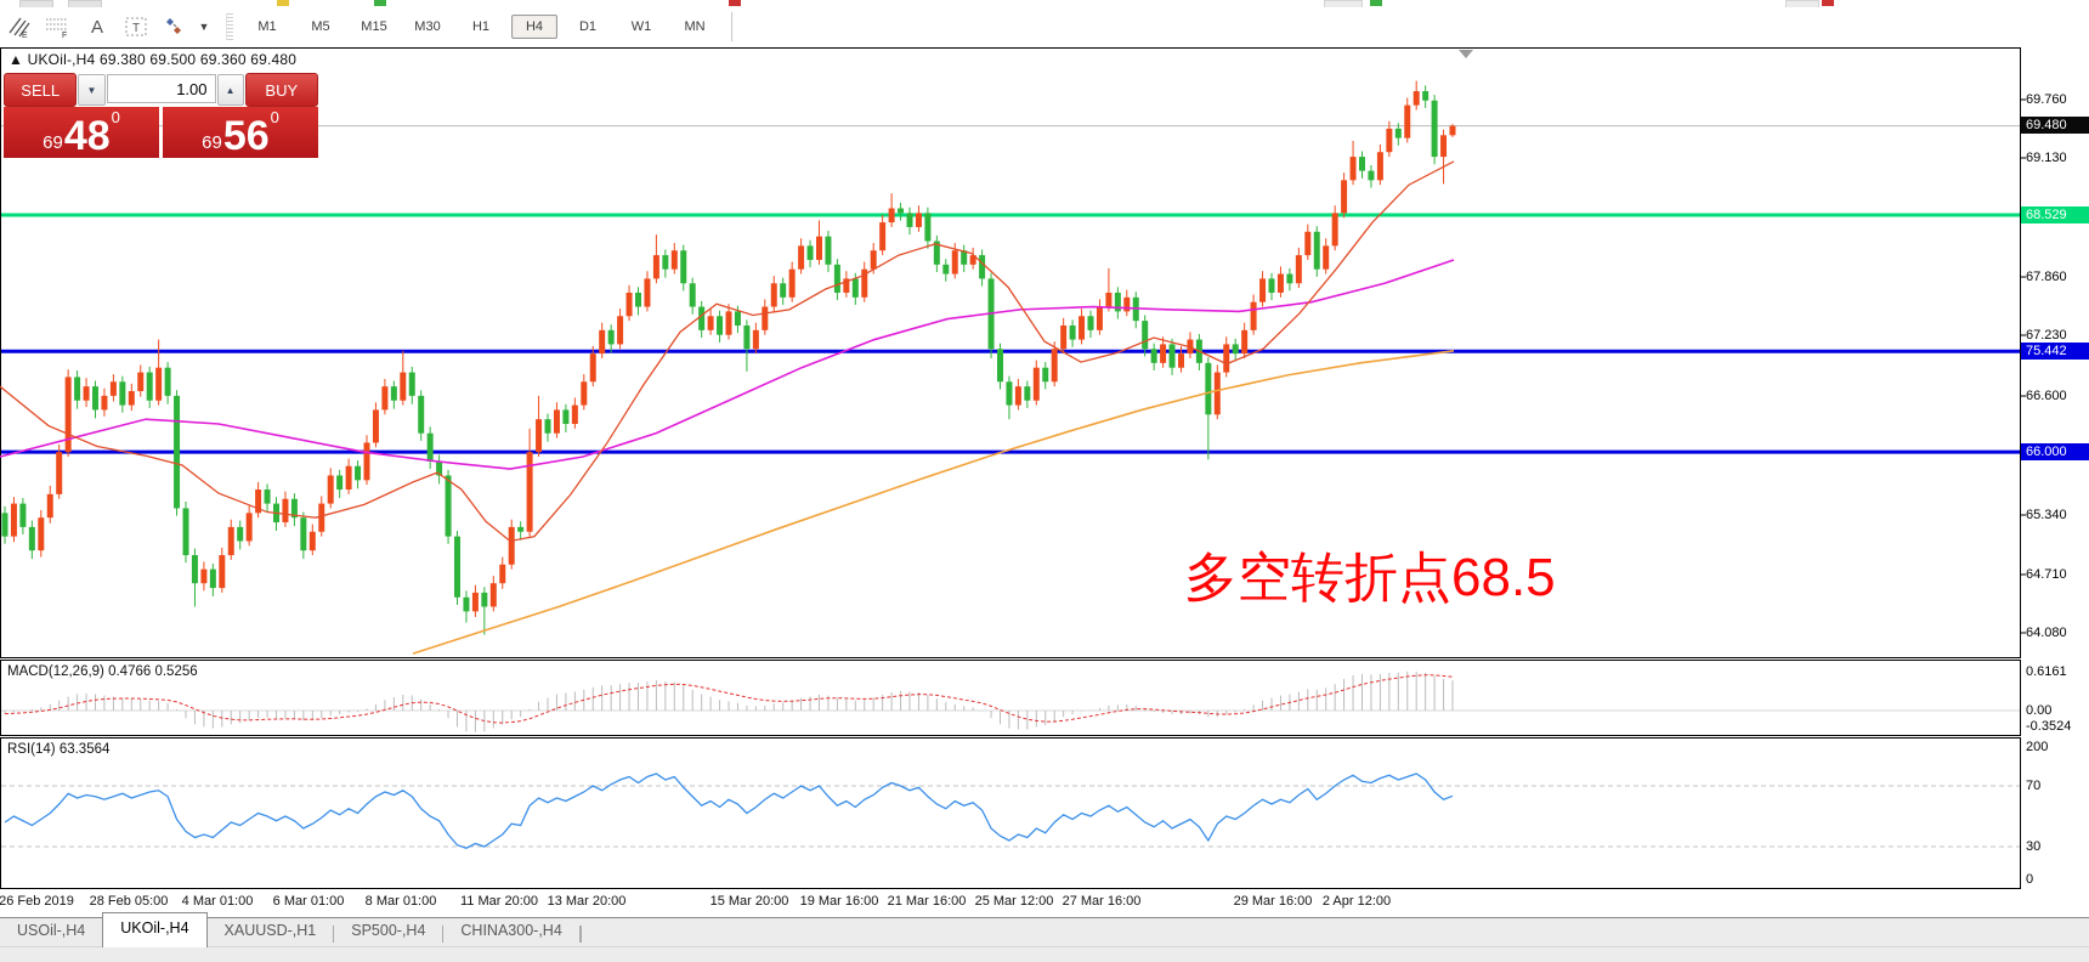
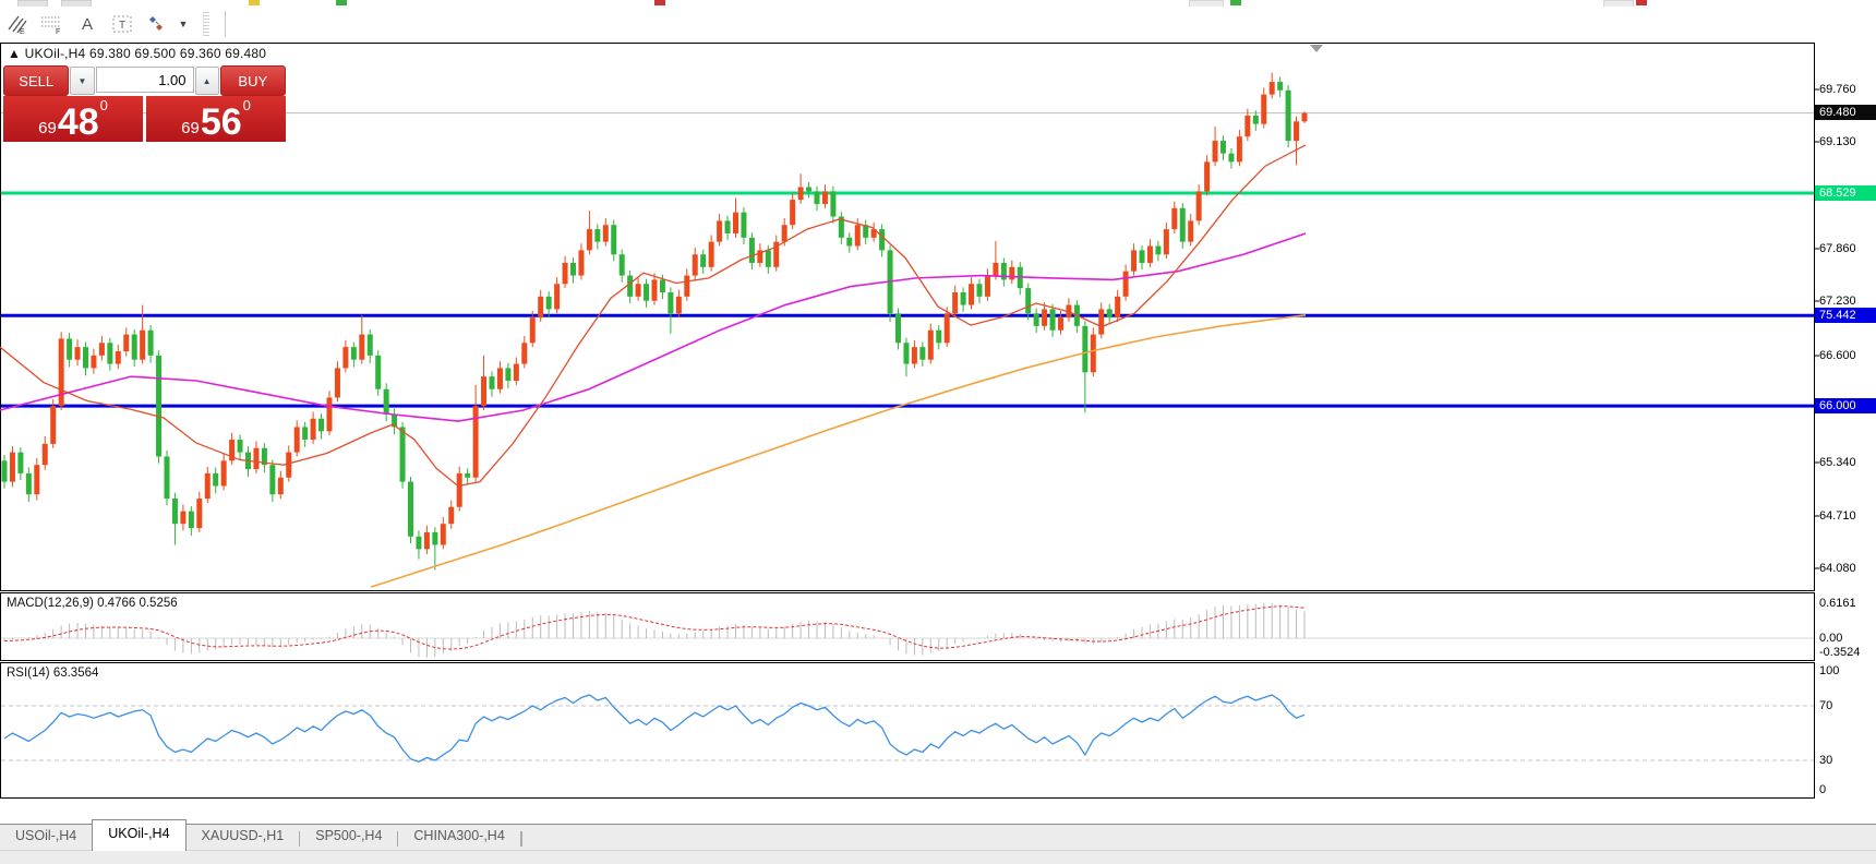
  A
  T
  ▼
- M1
- M5
- M15
- M30
- H1
- H4
- D1
- W1
- MN
  ▲ UKOil-,H4 69.380 69.500 69.360 69.480
  SELL
  ▼
  1.00
  ▲
  BUY
  69
  48
  0
  69
  56
  0
- 多空转折点68.5
  MACD(12,26,9) 0.4766 0.5256
  RSI(14) 63.3564
  69.760
  69.130
  67.860
  67.230
  66.600
  65.340
  64.710
  64.080
  69.480
  68.529
  75.442
  66.000
  0.6161
  0.00
  -0.3524
- 200
+ 100
  70
  30
  0
- 26 Feb 2019
- 28 Feb 05:00
- 4 Mar 01:00
- 6 Mar 01:00
- 8 Mar 01:00
- 11 Mar 20:00
- 13 Mar 20:00
- 15 Mar 20:00
- 19 Mar 16:00
- 21 Mar 16:00
- 25 Mar 12:00
- 27 Mar 16:00
- 29 Mar 16:00
- 2 Apr 12:00
  USOil-,H4
  UKOil-,H4
  XAUUSD-,H1
  SP500-,H4
  CHINA300-,H4
